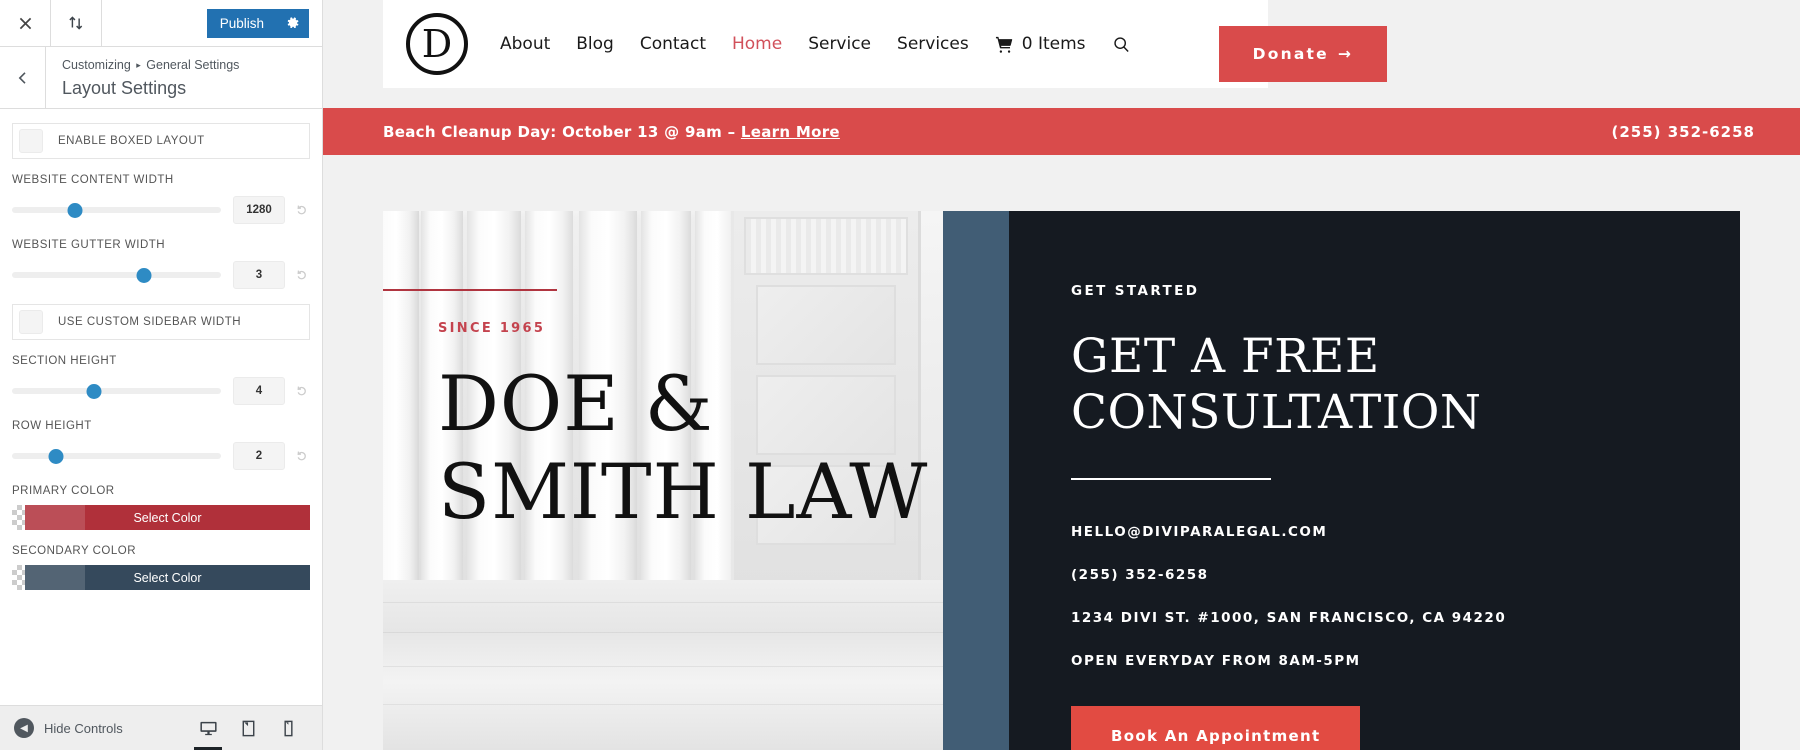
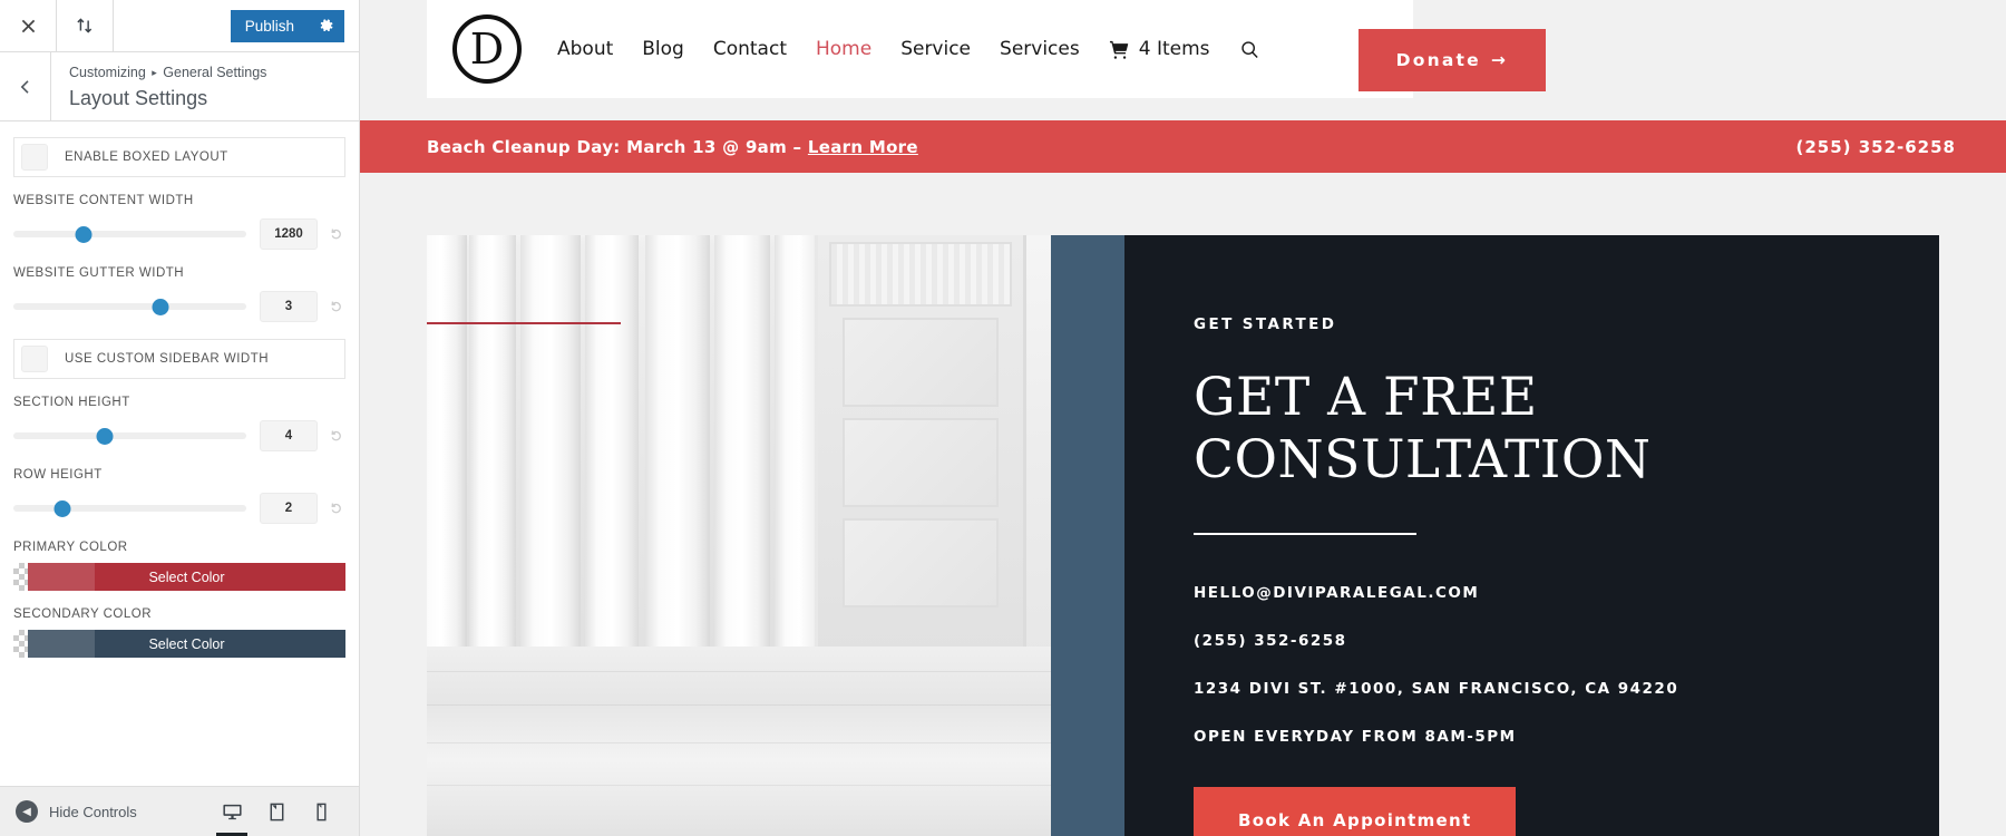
  Publish
  Customizing ▸ General Settings
  Layout Settings
  ENABLE BOXED LAYOUT
  WEBSITE CONTENT WIDTH
  1280
  WEBSITE GUTTER WIDTH
  3
  USE CUSTOM SIDEBAR WIDTH
  SECTION HEIGHT
  4
  ROW HEIGHT
  2
  PRIMARY COLOR
  Select Color
  SECONDARY COLOR
  Select Color
  ◀
  Hide Controls
  D
  About
  Blog
  Contact
  Home
  Service
  Services
- 0 Items
+ 4 Items
  Donate
  →
- Beach Cleanup Day: October 13 @ 9am – Learn More
+ Beach Cleanup Day: March 13 @ 9am – Learn More
  (255) 352-6258
- SINCE 1965
- DOE &
- SMITH LAW
  GET STARTED
  GET A FREE
  CONSULTATION
  HELLO@DIVIPARALEGAL.COM
  (255) 352-6258
  1234 DIVI ST. #1000, SAN FRANCISCO, CA 94220
  OPEN EVERYDAY FROM 8AM-5PM
  Book An Appointment
